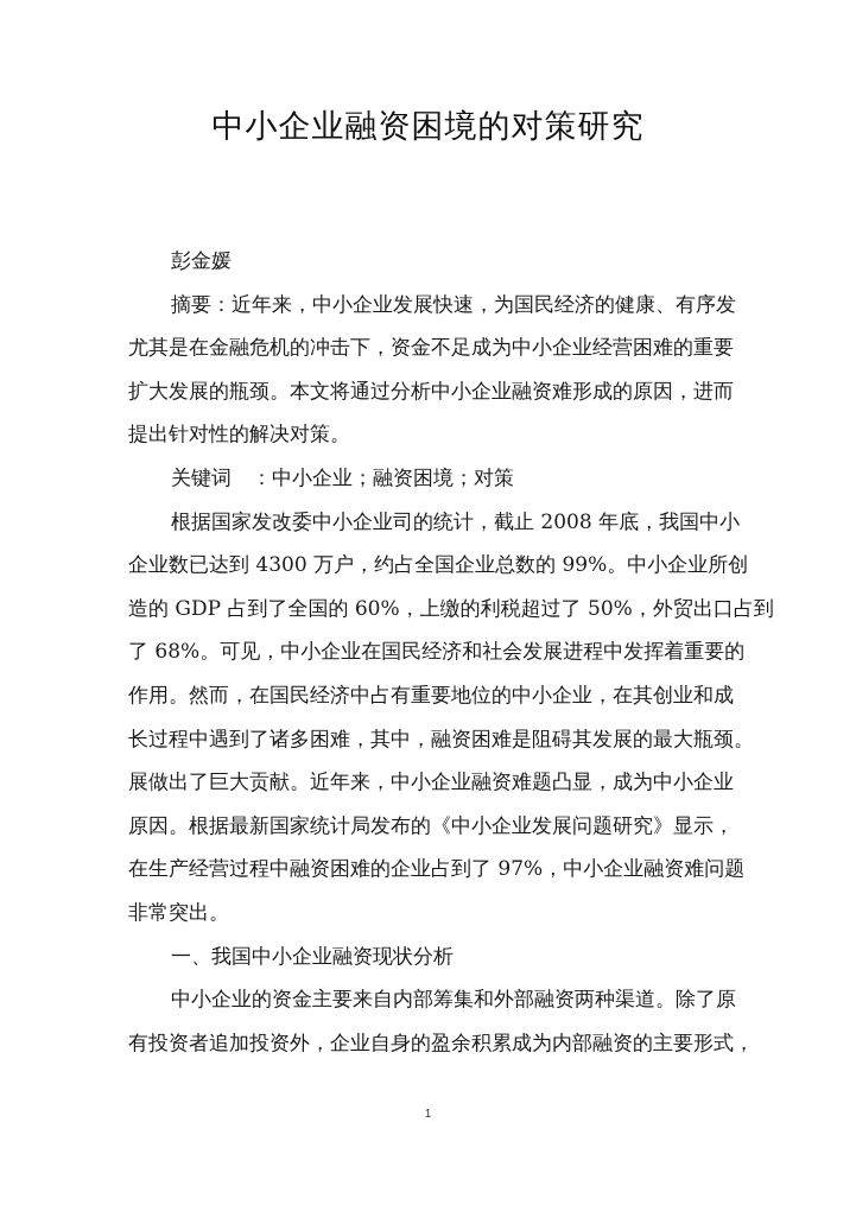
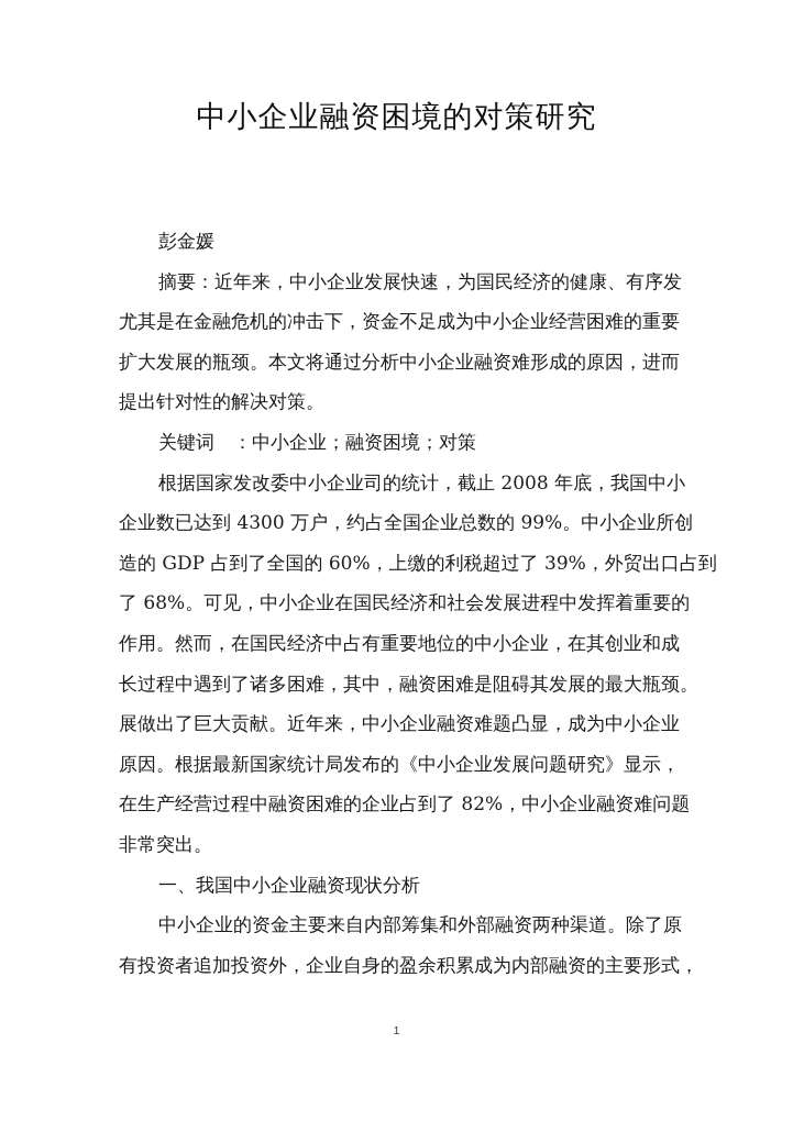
  中小企业融资困境的对策研究
  彭金媛
  摘要：近年来，中小企业发展快速，为国民经济的健康、有序发
  尤其是在金融危机的冲击下，资金不足成为中小企业经营困难的重要
  扩大发展的瓶颈。本文将通过分析中小企业融资难形成的原因，进而
  提出针对性的解决对策。
  关键词 ：中小企业；融资困境；对策
  根据国家发改委中小企业司的统计，截止 2008 年底，我国中小
  企业数已达到 4300 万户，约占全国企业总数的 99%。中小企业所创
- 造的 GDP 占到了全国的 60%，上缴的利税超过了 50%，外贸出口占到
+ 造的 GDP 占到了全国的 60%，上缴的利税超过了 39%，外贸出口占到
  了 68%。可见，中小企业在国民经济和社会发展进程中发挥着重要的
  作用。然而，在国民经济中占有重要地位的中小企业，在其创业和成
  长过程中遇到了诸多困难，其中，融资困难是阻碍其发展的最大瓶颈。
  展做出了巨大贡献。近年来，中小企业融资难题凸显，成为中小企业
  原因。根据最新国家统计局发布的《中小企业发展问题研究》显示，
- 在生产经营过程中融资困难的企业占到了 97%，中小企业融资难问题
+ 在生产经营过程中融资困难的企业占到了 82%，中小企业融资难问题
  非常突出。
  一、我国中小企业融资现状分析
  中小企业的资金主要来自内部筹集和外部融资两种渠道。除了原
  有投资者追加投资外，企业自身的盈余积累成为内部融资的主要形式，
  1
